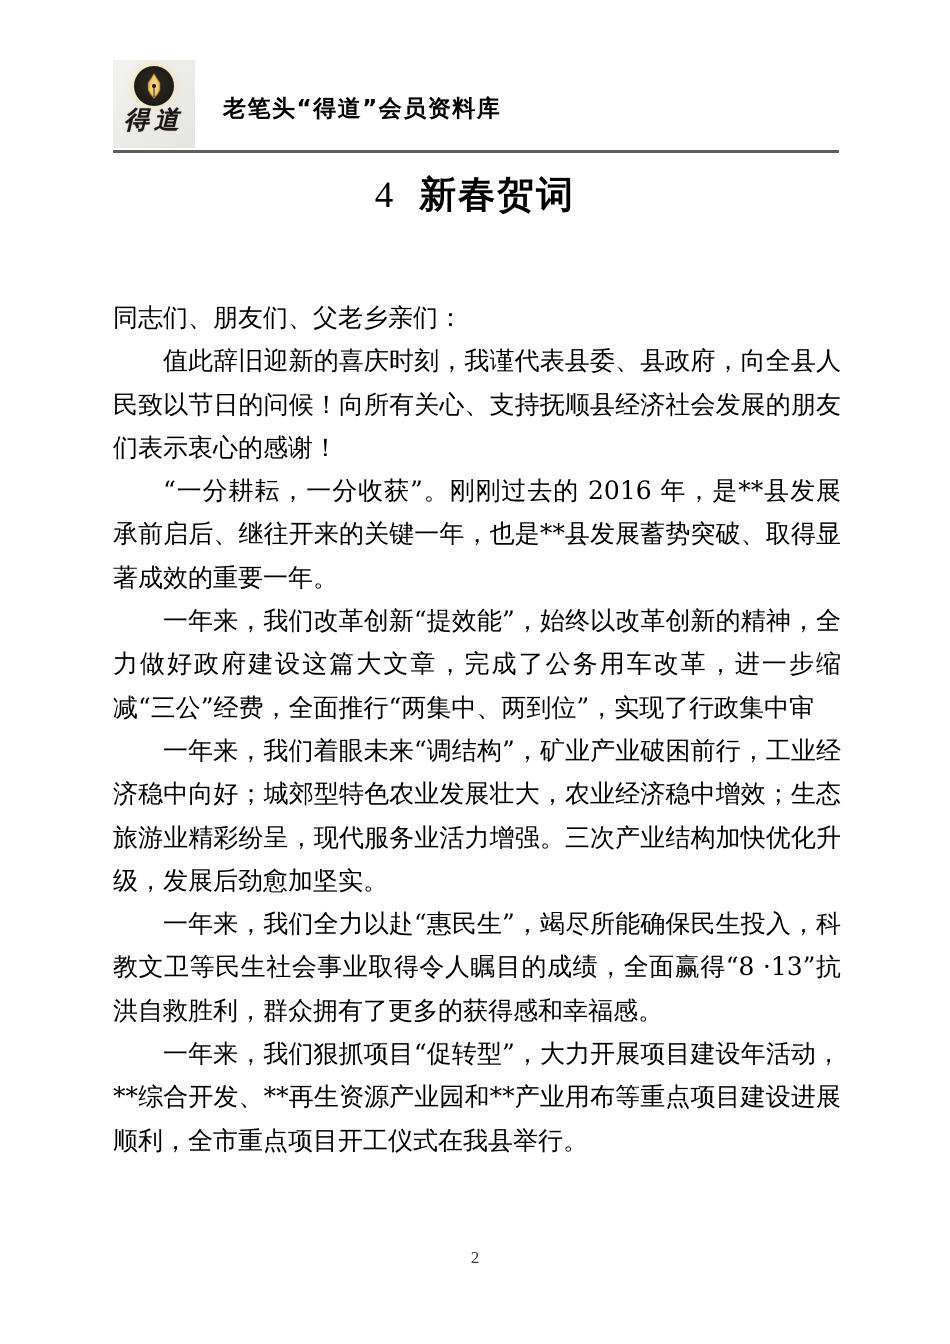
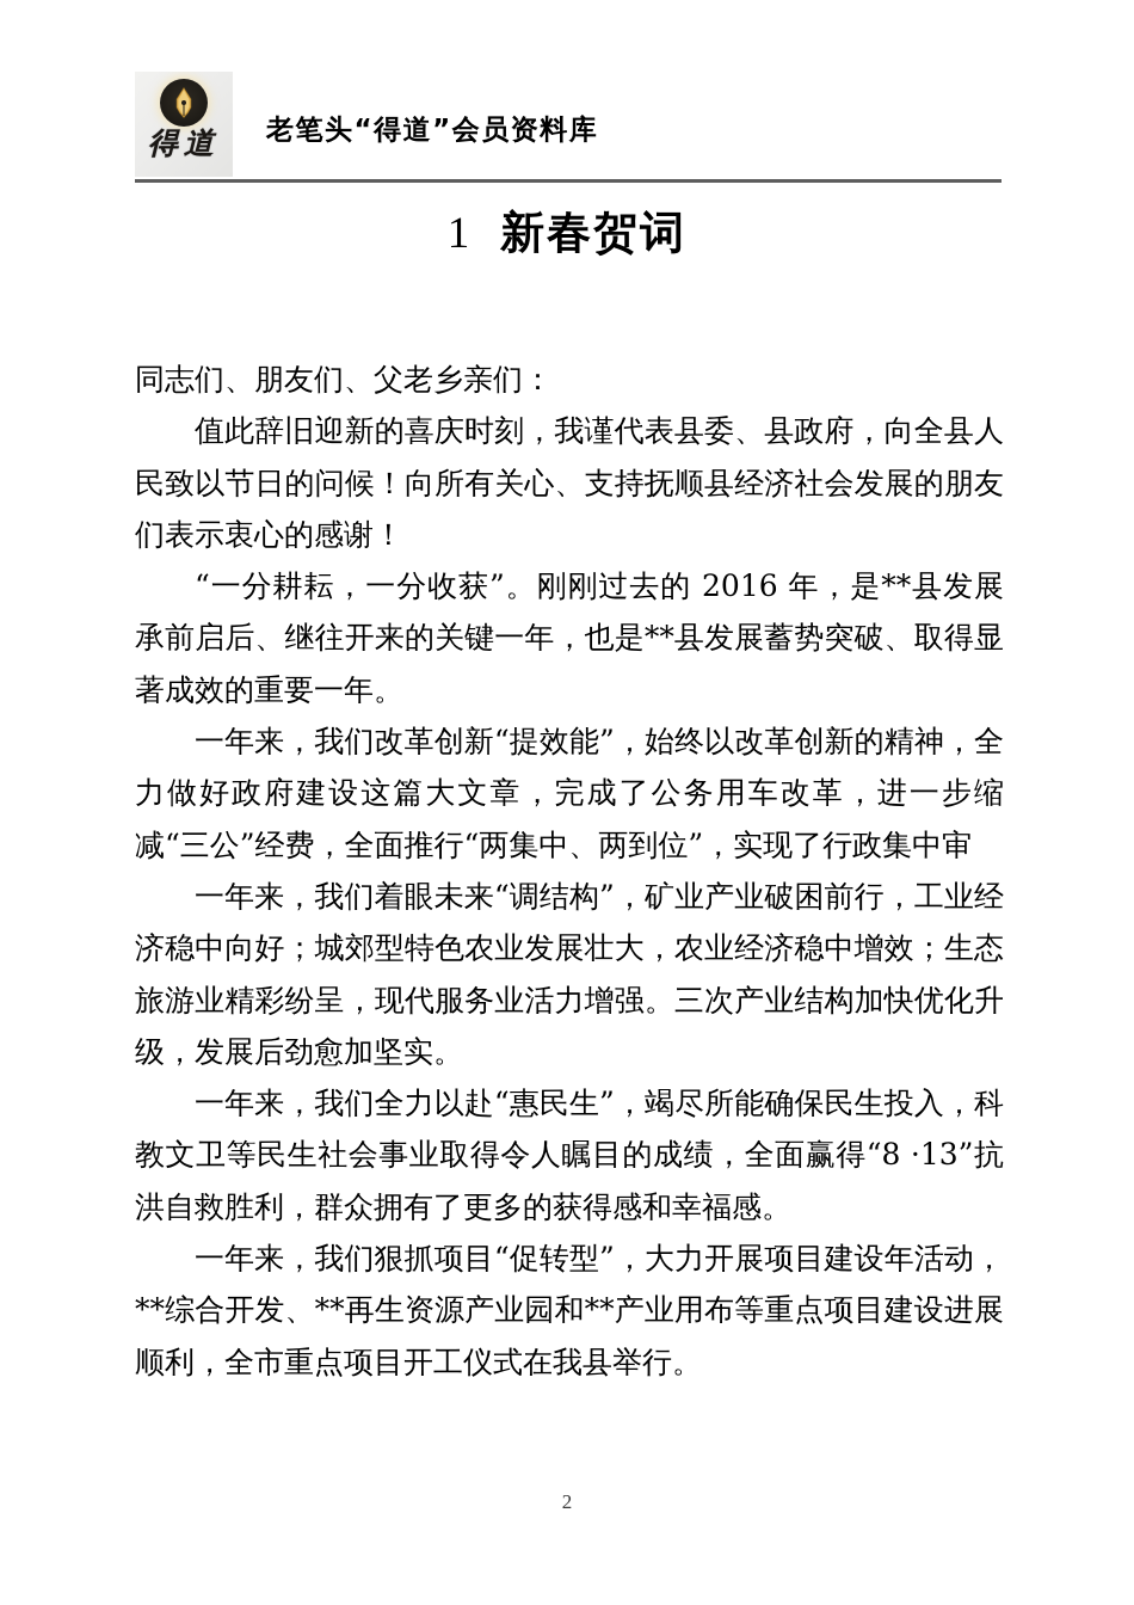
  得道
  老笔头“得道”会员资料库
- 4 新春贺词
+ 1 新春贺词
  同志们、朋友们、父老乡亲们：
  值此辞旧迎新的喜庆时刻，我谨代表县委、县政府，向全县人民致以节日的问候！向所有关心、支持抚顺县经济社会发展的朋友们表示衷心的感谢！
  “一分耕耘，一分收获”。刚刚过去的 2016 年，是**县发展承前启后、继往开来的关键一年，也是**县发展蓄势突破、取得显著成效的重要一年。
  一年来，我们改革创新“提效能”，始终以改革创新的精神，全力做好政府建设这篇大文章，完成了公务用车改革，进一步缩减“三公”经费，全面推行“两集中、两到位”，实现了行政集中审
  一年来，我们着眼未来“调结构”，矿业产业破困前行，工业经济稳中向好；城郊型特色农业发展壮大，农业经济稳中增效；生态旅游业精彩纷呈，现代服务业活力增强。三次产业结构加快优化升级，发展后劲愈加坚实。
  一年来，我们全力以赴“惠民生”，竭尽所能确保民生投入，科教文卫等民生社会事业取得令人瞩目的成绩，全面赢得“8 ·13”抗洪自救胜利，群众拥有了更多的获得感和幸福感。
  一年来，我们狠抓项目“促转型”，大力开展项目建设年活动，**综合开发、**再生资源产业园和**产业用布等重点项目建设进展顺利，全市重点项目开工仪式在我县举行。
  2
